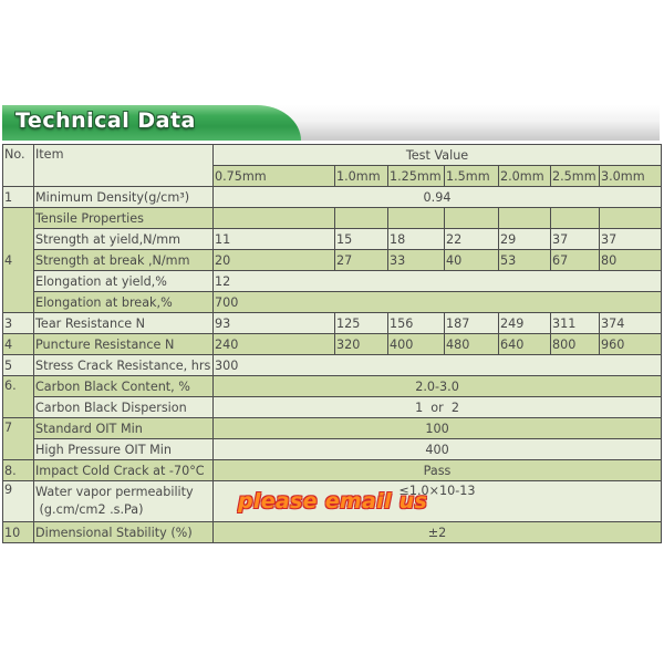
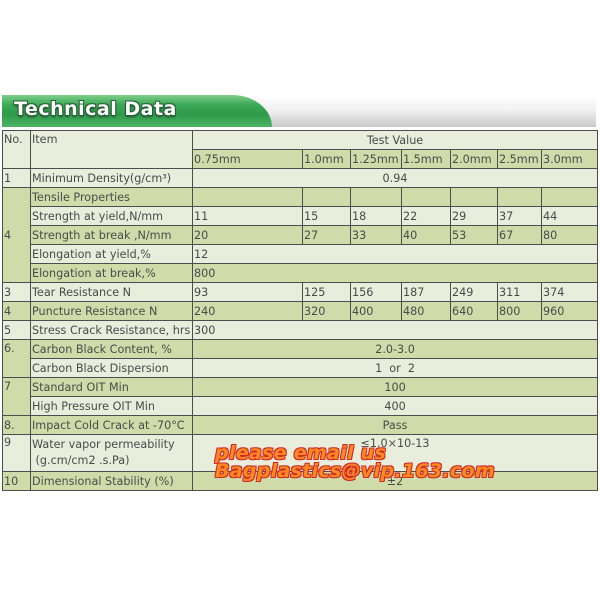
  Technical Data
  No.	Item	Test Value
  0.75mm	1.0mm	1.25mm	1.5mm	2.0mm	2.5mm	3.0mm
  1	Minimum Density(g/cm³)	0.94
  4	Tensile Properties
- Strength at yield,N/mm	11	15	18	22	29	37	37
+ Strength at yield,N/mm	11	15	18	22	29	37	44
  Strength at break ,N/mm	20	27	33	40	53	67	80
  Elongation at yield,%	12
- Elongation at break,%	700
+ Elongation at break,%	800
  3	Tear Resistance N	93	125	156	187	249	311	374
  4	Puncture Resistance N	240	320	400	480	640	800	960
  5	Stress Crack Resistance, hrs	300
  6.	Carbon Black Content, %	2.0-3.0
  Carbon Black Dispersion	1 or 2
  7	Standard OIT Min	100
  High Pressure OIT Min	400
  8.	Impact Cold Crack at -70°C	Pass
  9	Water vapor permeability (g.cm/cm2 .s.Pa)	≤1.0×10-13
  10	Dimensional Stability (%)	±2
  please email us
+ Bagplastics@vip.163.com
